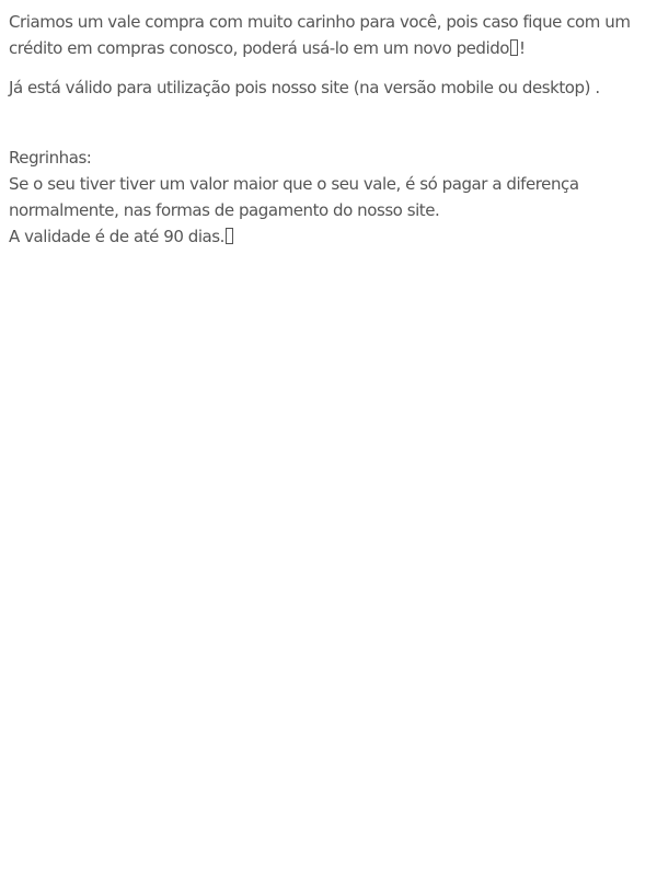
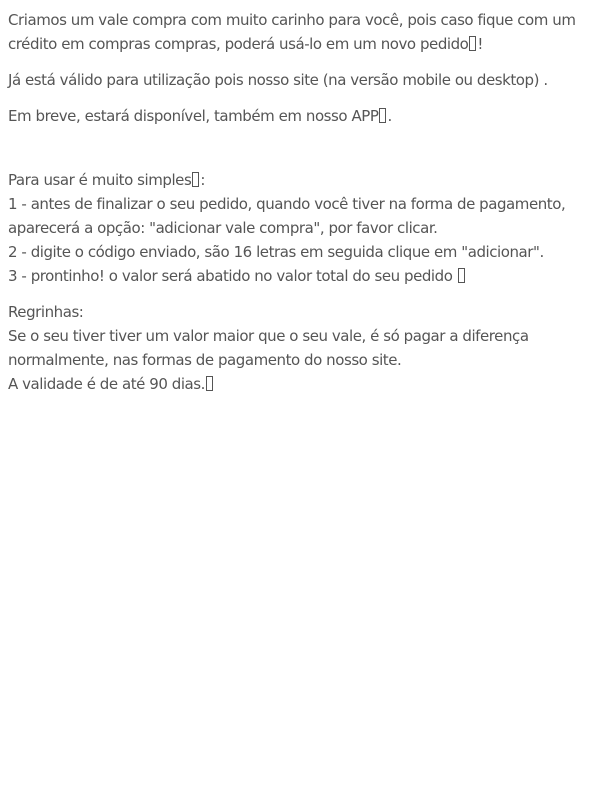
- Criamos um vale compra com muito carinho para você, pois caso fique com um crédito em compras conosco, poderá usá-lo em um novo pedido !
+ Criamos um vale compra com muito carinho para você, pois caso fique com um crédito em compras compras, poderá usá-lo em um novo pedido !
  Já está válido para utilização pois nosso site (na versão mobile ou desktop) .
+ Em breve, estará disponível, também em nosso APP .
+ Para usar é muito simples :
+ 1 - antes de finalizar o seu pedido, quando você tiver na forma de pagamento, aparecerá a opção: "adicionar vale compra", por favor clicar.
+ 2 - digite o código enviado, são 16 letras em seguida clique em "adicionar".
+ 3 - prontinho! o valor será abatido no valor total do seu pedido
  Regrinhas:
  Se o seu tiver tiver um valor maior que o seu vale, é só pagar a diferença normalmente, nas formas de pagamento do nosso site.
  A validade é de até 90 dias.
